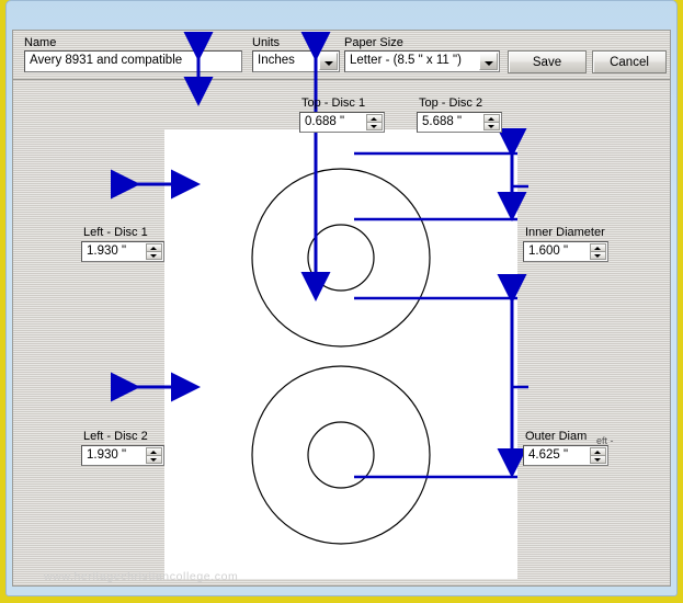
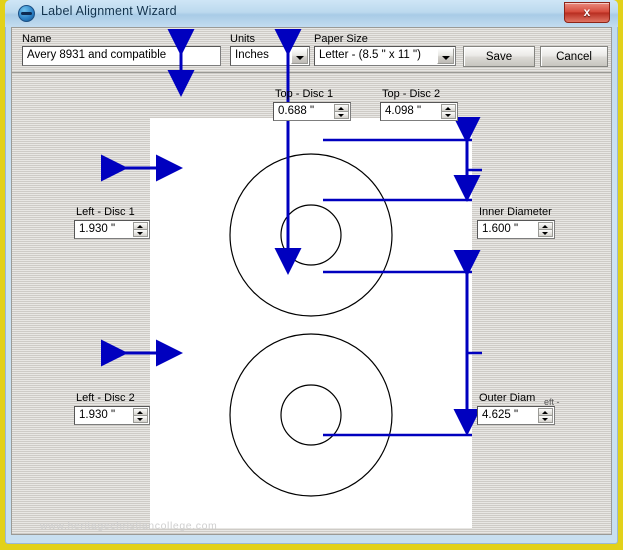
+ Label Alignment Wizard
+ x
  Name
  Avery 8931 and compatible
  Units
  Inches
  Paper Size
  Letter - (8.5 " x 11 ")
  Save
  Cancel
  www.heritagechristiancollege.com
  Top - Disc 1
  0.688 "
  Top - Disc 2
- 5.688 "
+ 4.098 "
  Left - Disc 1
  1.930 "
  Left - Disc 2
  1.930 "
  Inner Diameter
  1.600 "
  Outer Diam
  eft -
  4.625 "
